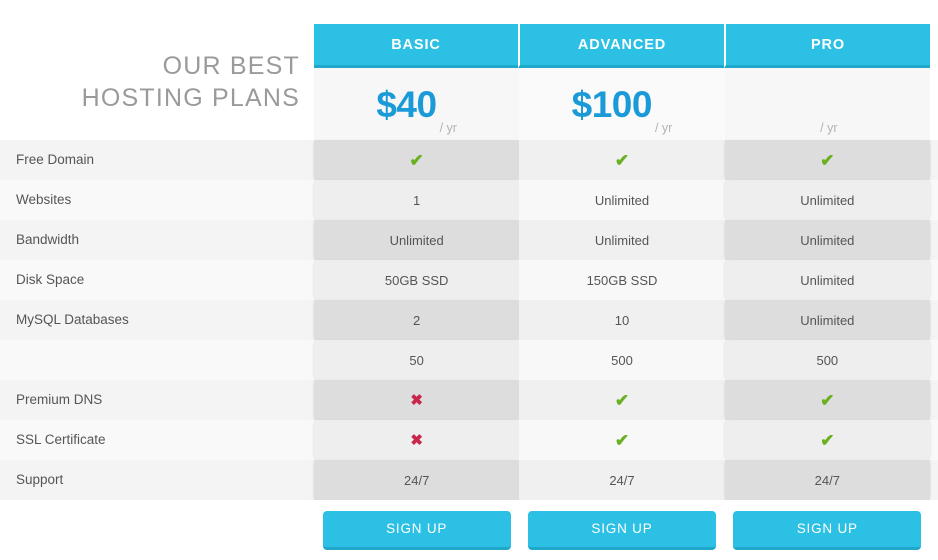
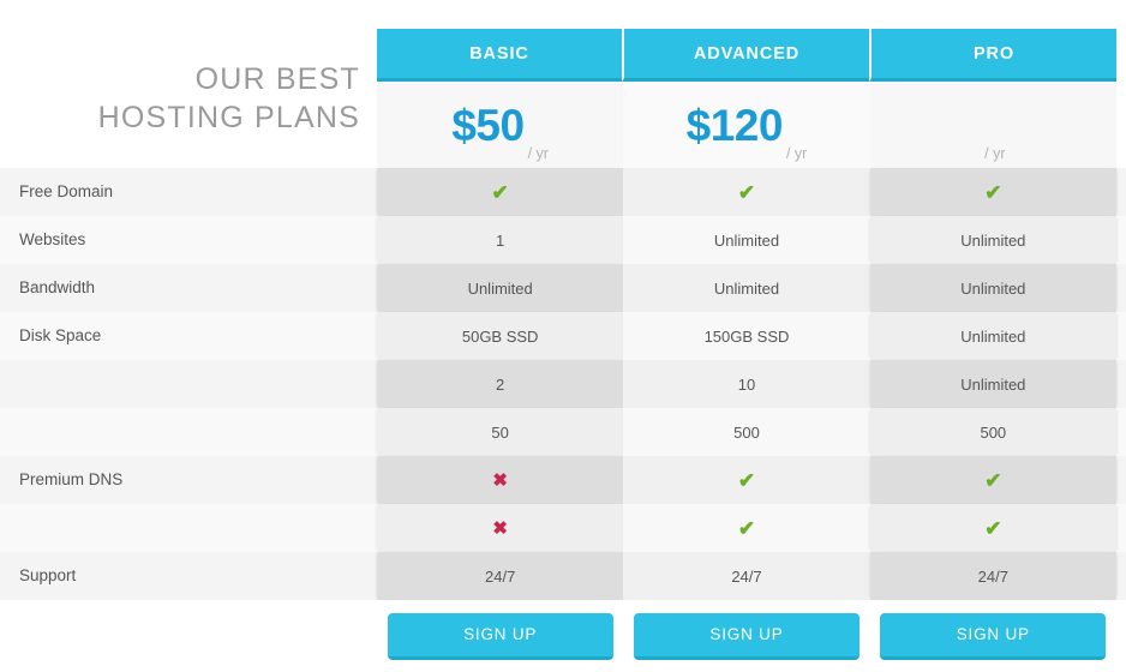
  OUR BEST
  HOSTING PLANS
  BASIC
  ADVANCED
  PRO
- $40
+ $50
  / yr
- $100
+ $120
  / yr
  / yr
  Free Domain
  ✔
  ✔
  ✔
  Websites
  1
  Unlimited
  Unlimited
  Bandwidth
  Unlimited
  Unlimited
  Unlimited
  Disk Space
  50GB SSD
  150GB SSD
  Unlimited
- MySQL Databases
  2
  10
  Unlimited
  50
  500
  500
  Premium DNS
  ✖
  ✔
  ✔
- SSL Certificate
  ✖
  ✔
  ✔
  Support
  24/7
  24/7
  24/7
  SIGN UP
  SIGN UP
  SIGN UP
